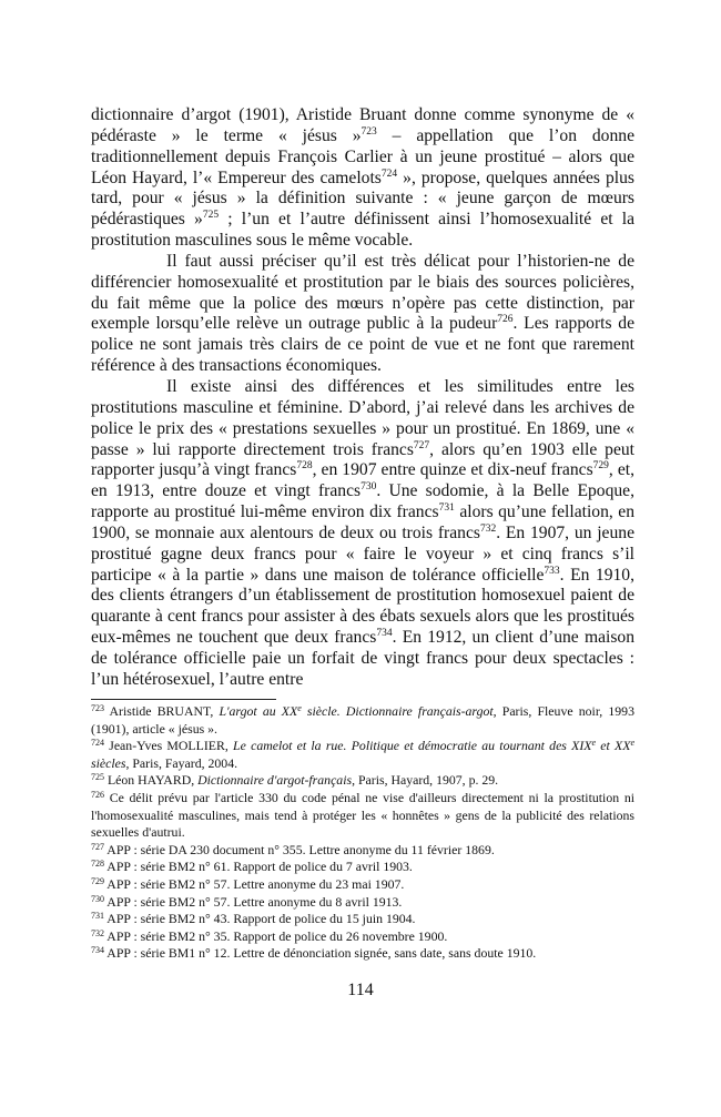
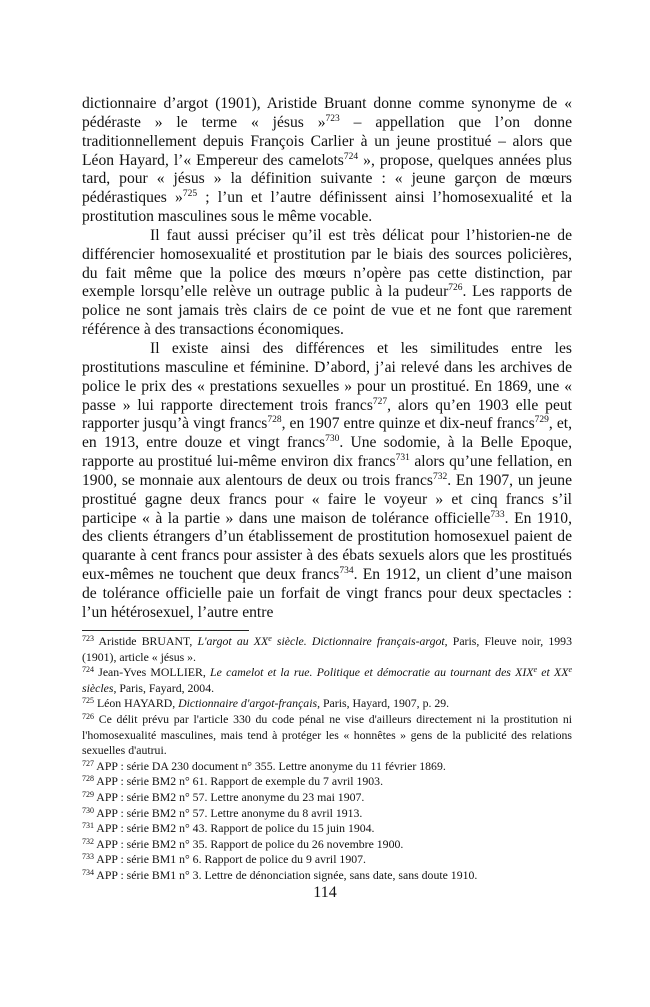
  dictionnaire d’argot (1901), Aristide Bruant donne comme synonyme de « pédéraste » le terme « jésus »723 – appellation que l’on donne traditionnellement depuis François Carlier à un jeune prostitué – alors que Léon Hayard, l’« Empereur des camelots724 », propose, quelques années plus tard, pour « jésus » la définition suivante : « jeune garçon de mœurs pédérastiques »725 ; l’un et l’autre définissent ainsi l’homosexualité et la prostitution masculines sous le même vocable.
  Il faut aussi préciser qu’il est très délicat pour l’historien-ne de différencier homosexualité et prostitution par le biais des sources policières, du fait même que la police des mœurs n’opère pas cette distinction, par exemple lorsqu’elle relève un outrage public à la pudeur726. Les rapports de police ne sont jamais très clairs de ce point de vue et ne font que rarement référence à des transactions économiques.
  Il existe ainsi des différences et les similitudes entre les prostitutions masculine et féminine. D’abord, j’ai relevé dans les archives de police le prix des « prestations sexuelles » pour un prostitué. En 1869, une « passe » lui rapporte directement trois francs727, alors qu’en 1903 elle peut rapporter jusqu’à vingt francs728, en 1907 entre quinze et dix-neuf francs729, et, en 1913, entre douze et vingt francs730. Une sodomie, à la Belle Epoque, rapporte au prostitué lui-même environ dix francs731 alors qu’une fellation, en 1900, se monnaie aux alentours de deux ou trois francs732. En 1907, un jeune prostitué gagne deux francs pour « faire le voyeur » et cinq francs s’il participe « à la partie » dans une maison de tolérance officielle733. En 1910, des clients étrangers d’un établissement de prostitution homosexuel paient de quarante à cent francs pour assister à des ébats sexuels alors que les prostitués eux-mêmes ne touchent que deux francs734. En 1912, un client d’une maison de tolérance officielle paie un forfait de vingt francs pour deux spectacles : l’un hétérosexuel, l’autre entre
  723 Aristide BRUANT, L'argot au XXe siècle. Dictionnaire français-argot, Paris, Fleuve noir, 1993 (1901), article « jésus ».
  724 Jean-Yves MOLLIER, Le camelot et la rue. Politique et démocratie au tournant des XIXe et XXe siècles, Paris, Fayard, 2004.
  725 Léon HAYARD, Dictionnaire d'argot-français, Paris, Hayard, 1907, p. 29.
  726 Ce délit prévu par l'article 330 du code pénal ne vise d'ailleurs directement ni la prostitution ni l'homosexualité masculines, mais tend à protéger les « honnêtes » gens de la publicité des relations sexuelles d'autrui.
  727 APP : série DA 230 document n° 355. Lettre anonyme du 11 février 1869.
- 728 APP : série BM2 n° 61. Rapport de police du 7 avril 1903.
+ 728 APP : série BM2 n° 61. Rapport de exemple du 7 avril 1903.
  729 APP : série BM2 n° 57. Lettre anonyme du 23 mai 1907.
  730 APP : série BM2 n° 57. Lettre anonyme du 8 avril 1913.
  731 APP : série BM2 n° 43. Rapport de police du 15 juin 1904.
  732 APP : série BM2 n° 35. Rapport de police du 26 novembre 1900.
+ 733 APP : série BM1 n° 6. Rapport de police du 9 avril 1907.
- 734 APP : série BM1 n° 12. Lettre de dénonciation signée, sans date, sans doute 1910.
+ 734 APP : série BM1 n° 3. Lettre de dénonciation signée, sans date, sans doute 1910.
  114
